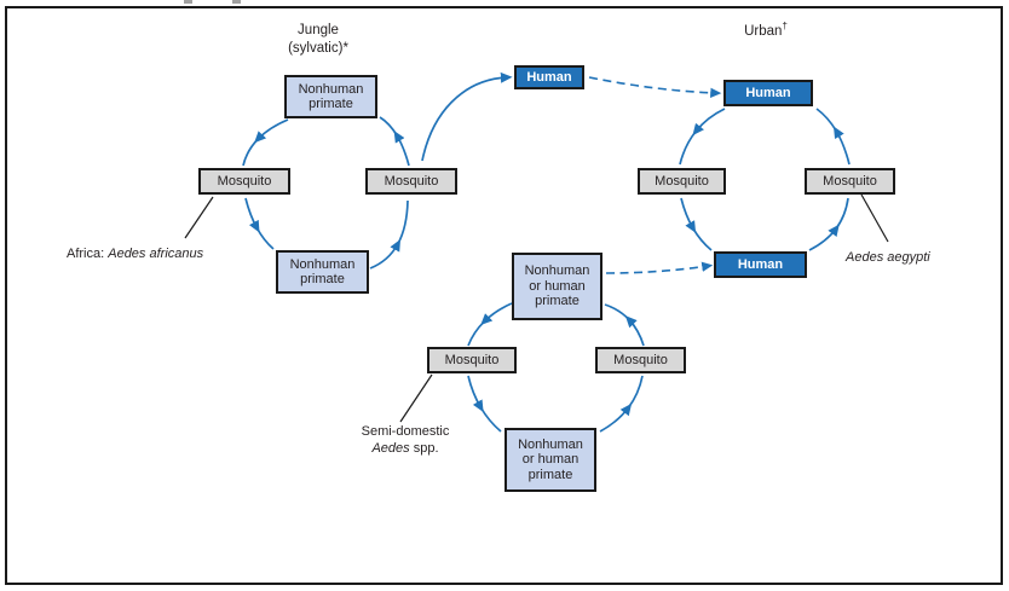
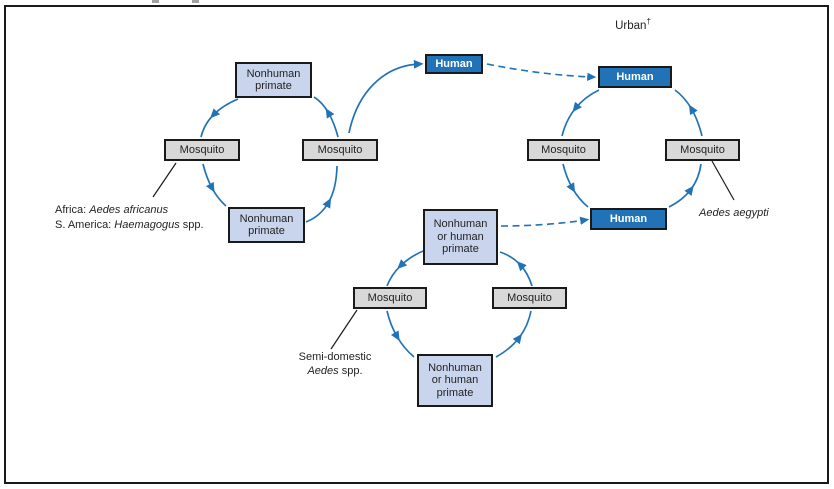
- Jungle
- (sylvatic)*
  Urban†
  Nonhuman
  primate
  Mosquito
  Mosquito
  Nonhuman
  primate
  Human
  Human
  Mosquito
  Mosquito
  Human
  Nonhuman
  or human
  primate
  Mosquito
  Mosquito
  Nonhuman
  or human
  primate
  Africa: Aedes africanus
+ S. America: Haemagogus spp.
  Semi-domestic
  Aedes spp.
  Aedes aegypti
